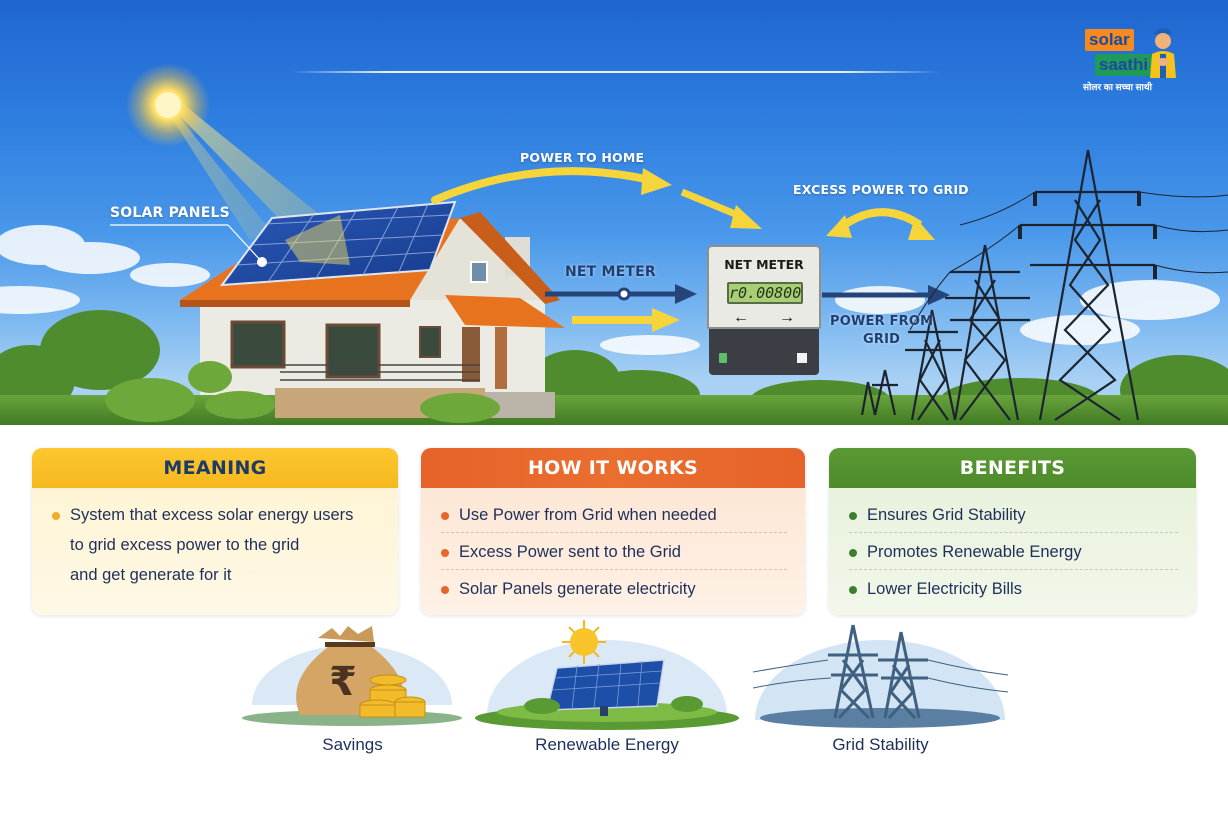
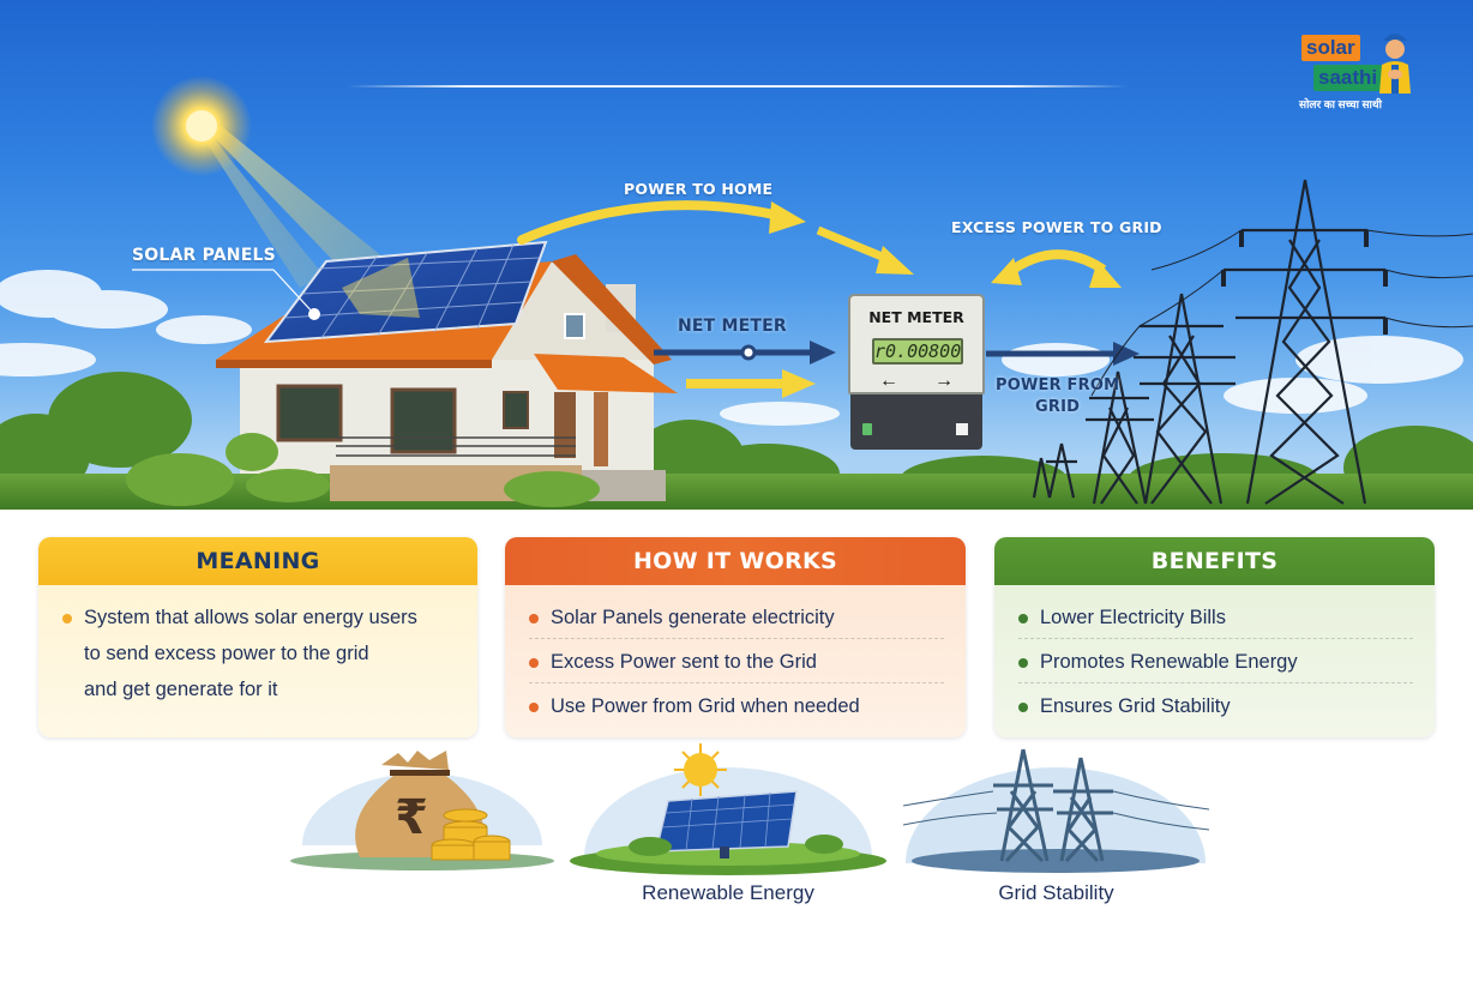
  solar
  saathi
  सोलर का सच्चा साथी
  SOLAR PANELS
  POWER TO HOME
  EXCESS POWER TO GRID
  NET METER
  POWER FROM
  GRID
  NET METER
  r0.00800
  ←
  →
  MEANING
- System that excess solar energy users
+ System that allows solar energy users
- to grid excess power to the grid
+ to send excess power to the grid
  and get generate for it
  HOW IT WORKS
- Use Power from Grid when needed
+ Solar Panels generate electricity
  Excess Power sent to the Grid
- Solar Panels generate electricity
+ Use Power from Grid when needed
  BENEFITS
- Ensures Grid Stability
+ Lower Electricity Bills
  Promotes Renewable Energy
- Lower Electricity Bills
+ Ensures Grid Stability
  ₹
- Savings
  Renewable Energy
  Grid Stability
